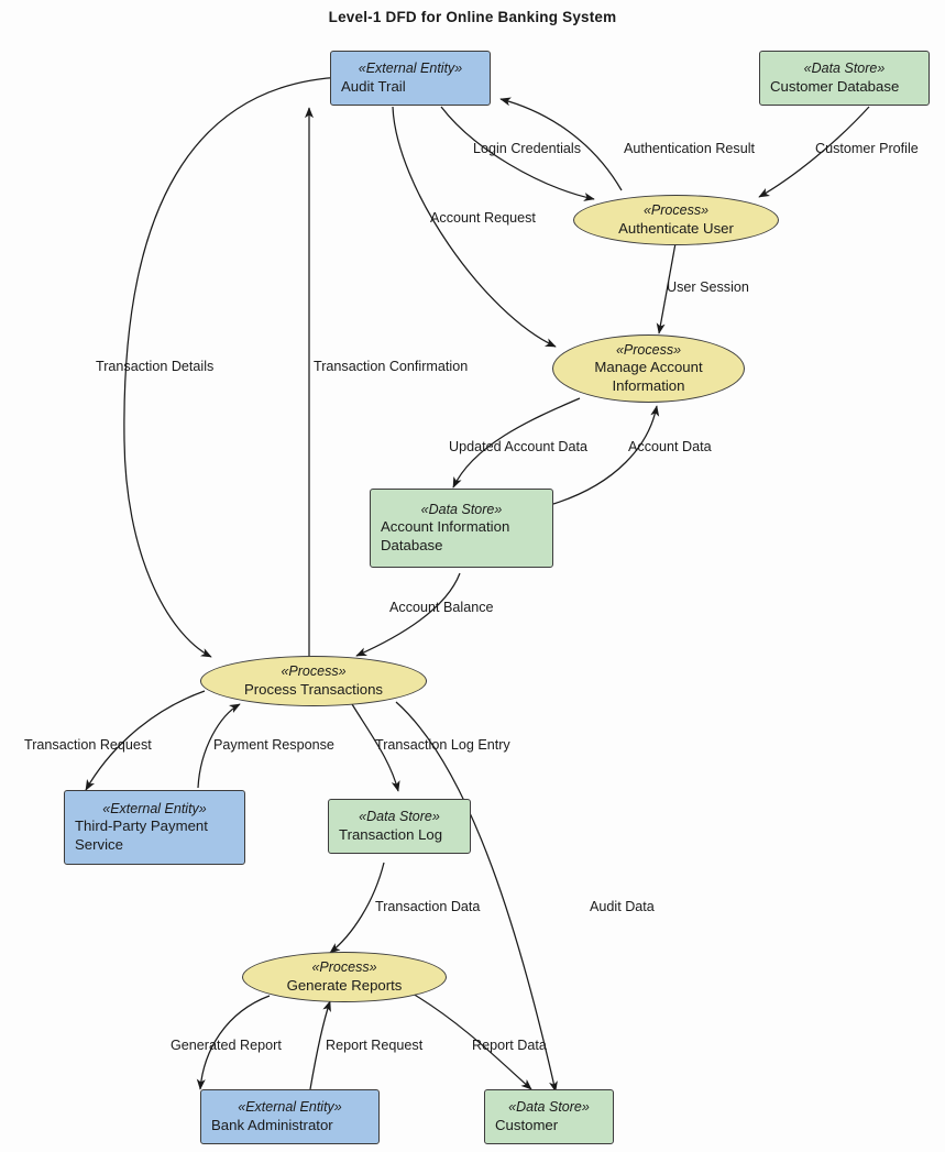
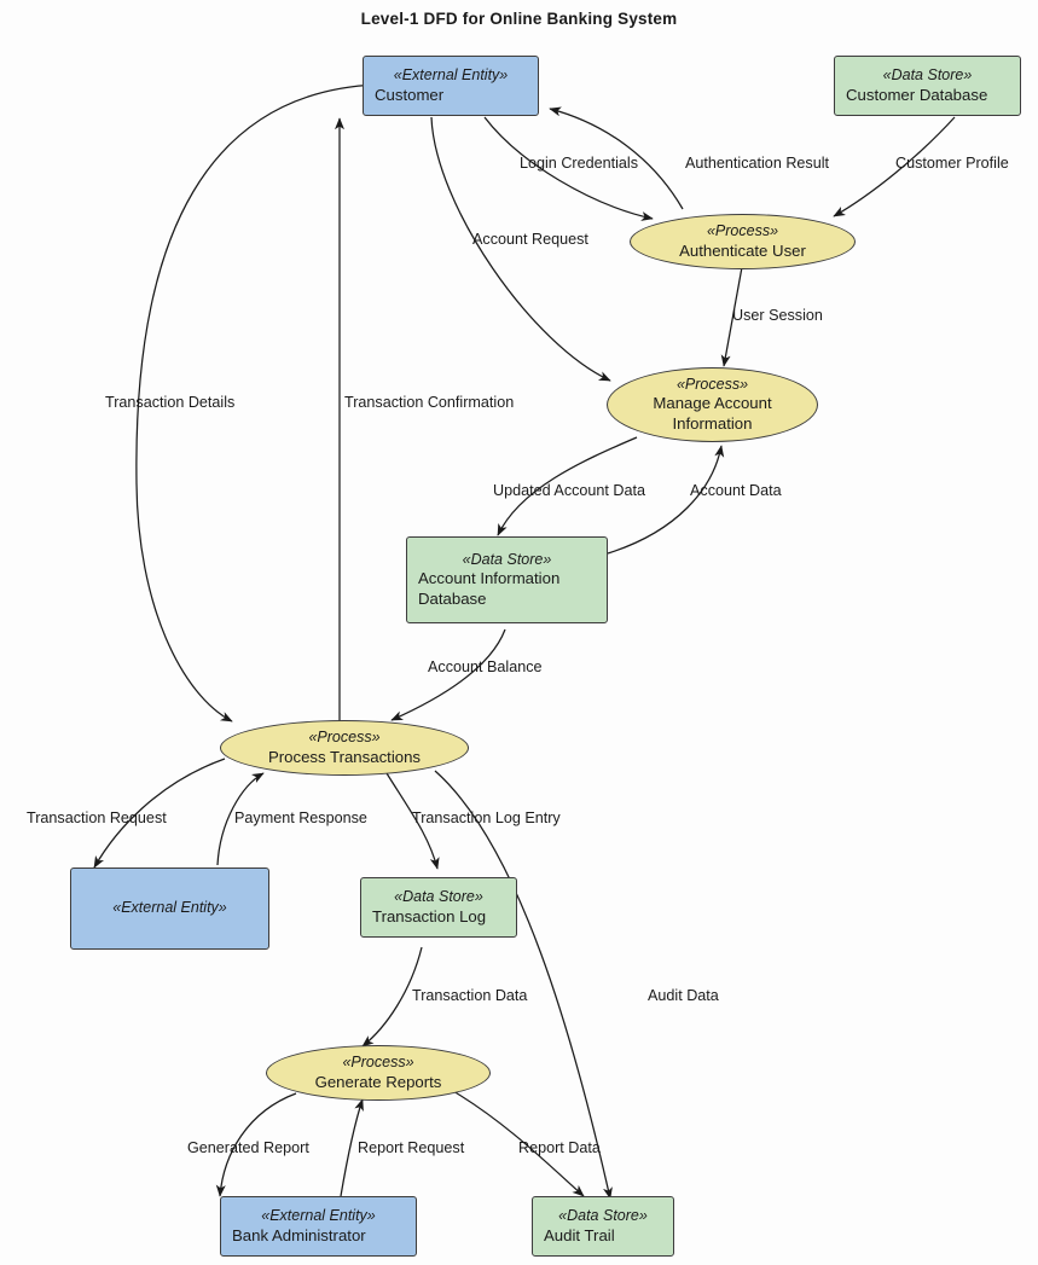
  Level-1 DFD for Online Banking System
  «External Entity»
- Audit Trail
+ Customer
  «Data Store»
  Customer Database
  «Process»
  Authenticate User
  «Process»
  Manage Account
  Information
  «Data Store»
  Account Information
  Database
  «Process»
  Process Transactions
  «External Entity»
- Third-Party Payment
- Service
  «Data Store»
  Transaction Log
  «Process»
  Generate Reports
  «External Entity»
  Bank Administrator
  «Data Store»
- Customer
+ Audit Trail
  Login Credentials
  Authentication Result
  Customer Profile
  Account Request
  User Session
  Updated Account Data
  Account Data
  Account Balance
  Transaction Details
  Transaction Confirmation
  Transaction Request
  Payment Response
  Transaction Log Entry
  Transaction Data
  Audit Data
  Generated Report
  Report Request
  Report Data
